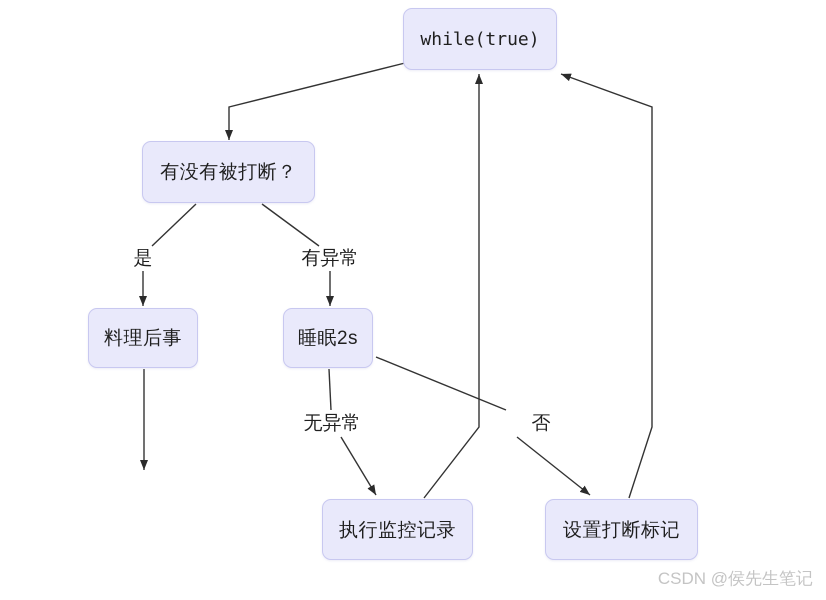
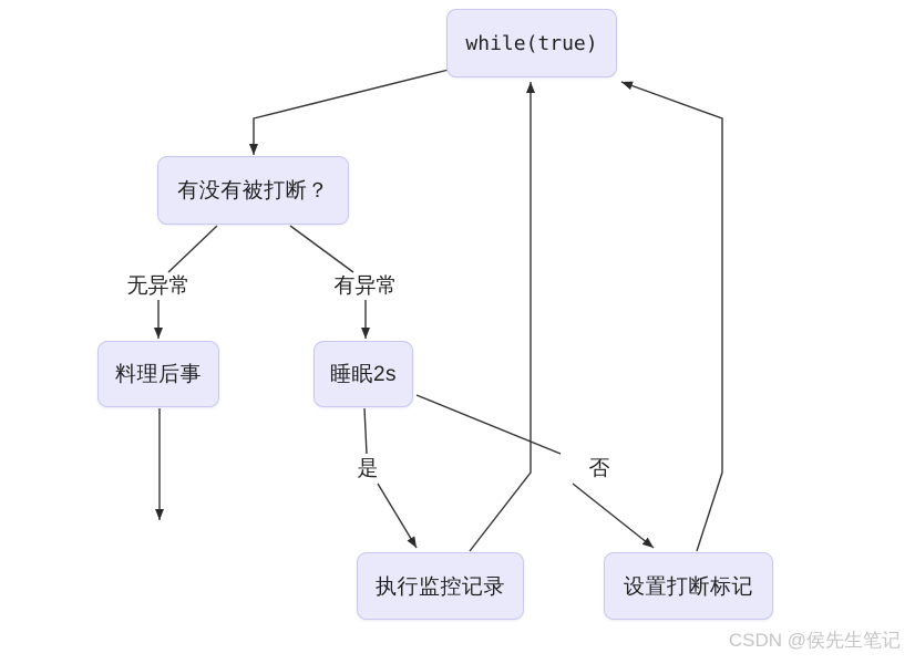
  while(true)
  有没有被打断？
  料理后事
  睡眠2s
  执行监控记录
  设置打断标记
- 是
+ 无异常
  有异常
- 无异常
+ 是
  否
  CSDN @侯先生笔记
